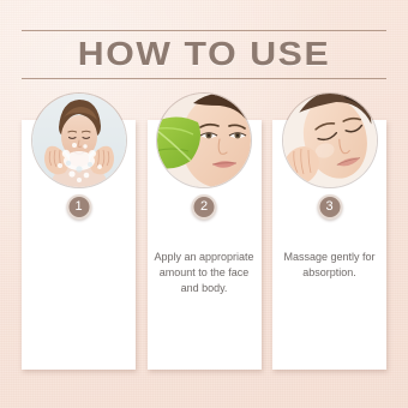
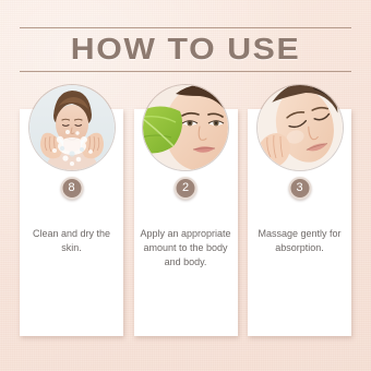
  HOW TO USE
- 1
+ 8
+ Clean and dry the skin.
  2
- Apply an appropriate amount to the face and body.
+ Apply an appropriate amount to the body and body.
  3
  Massage gently for absorption.
